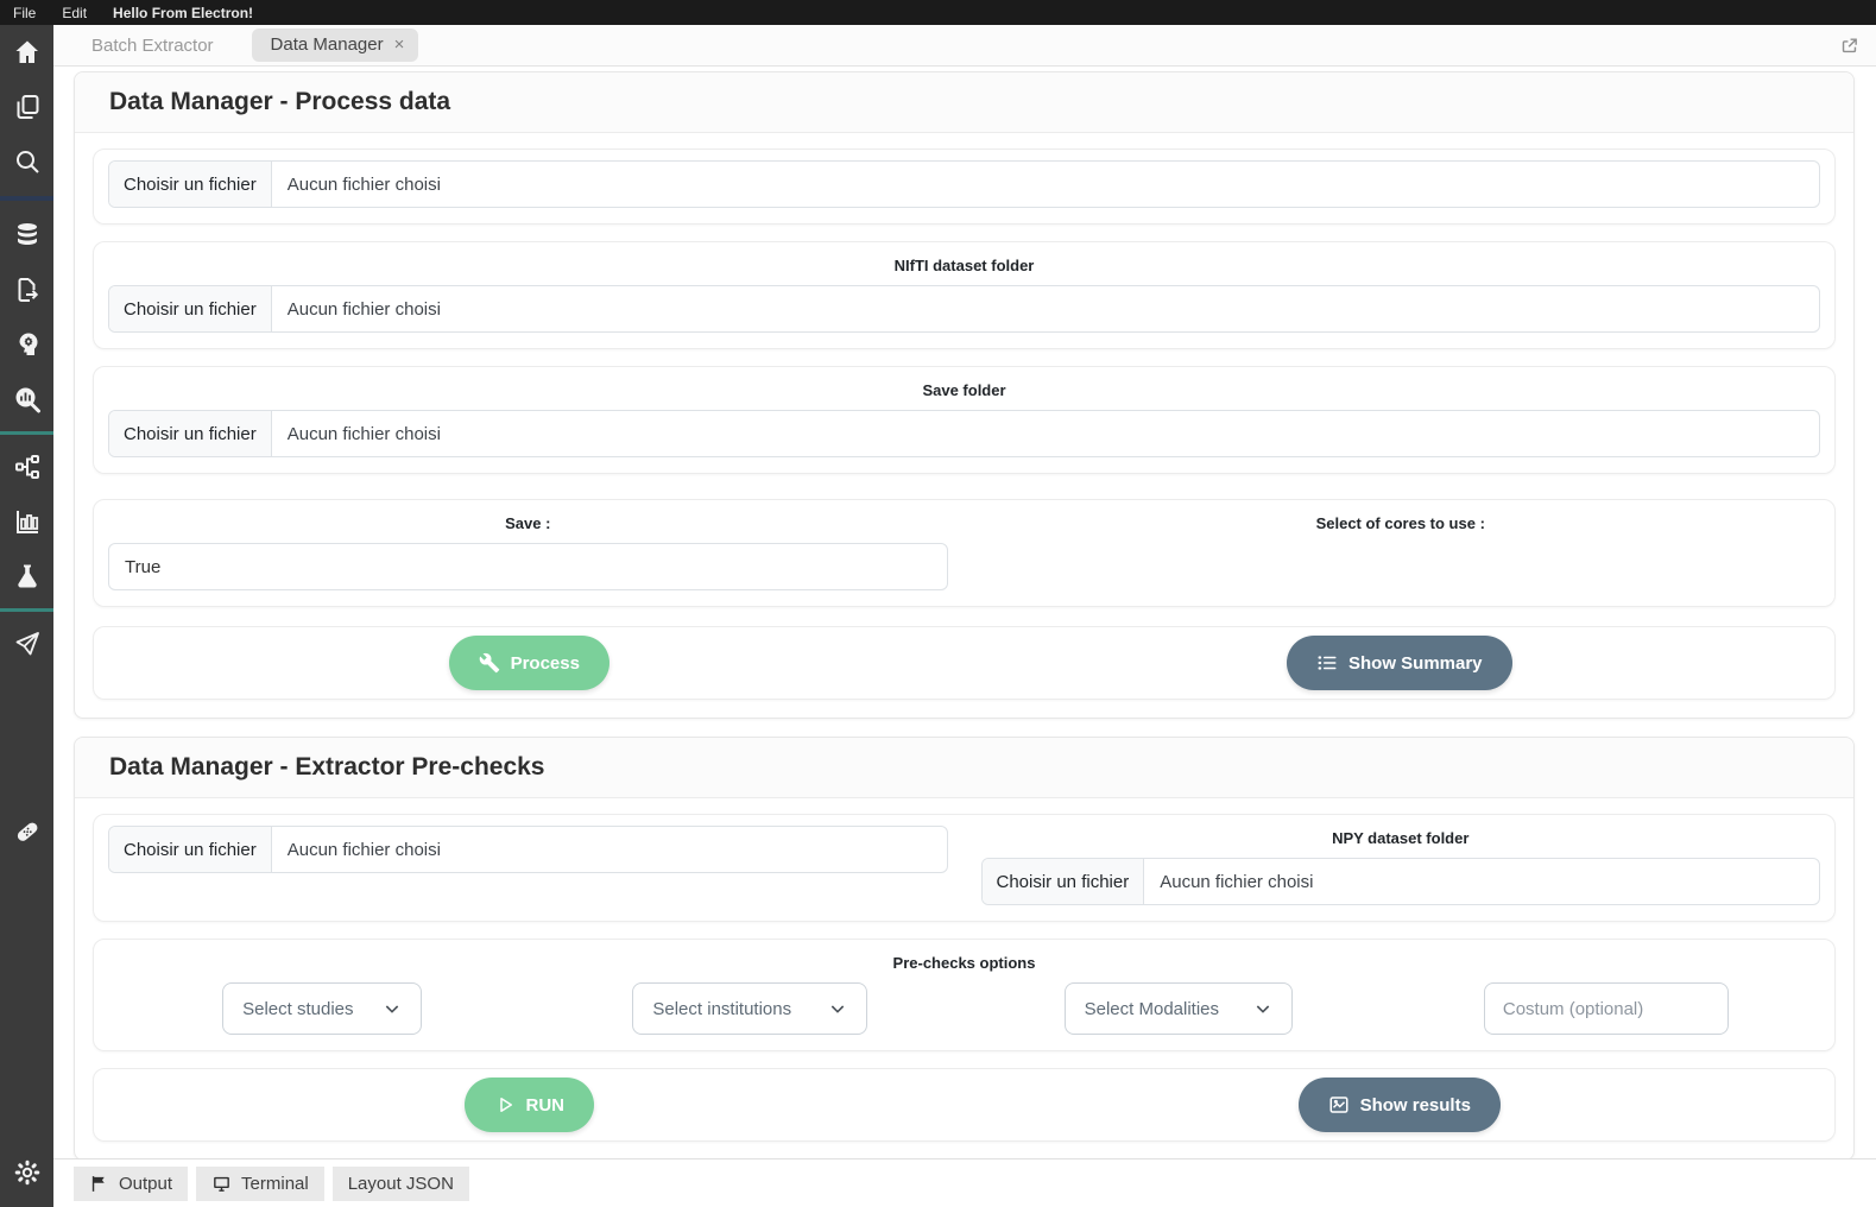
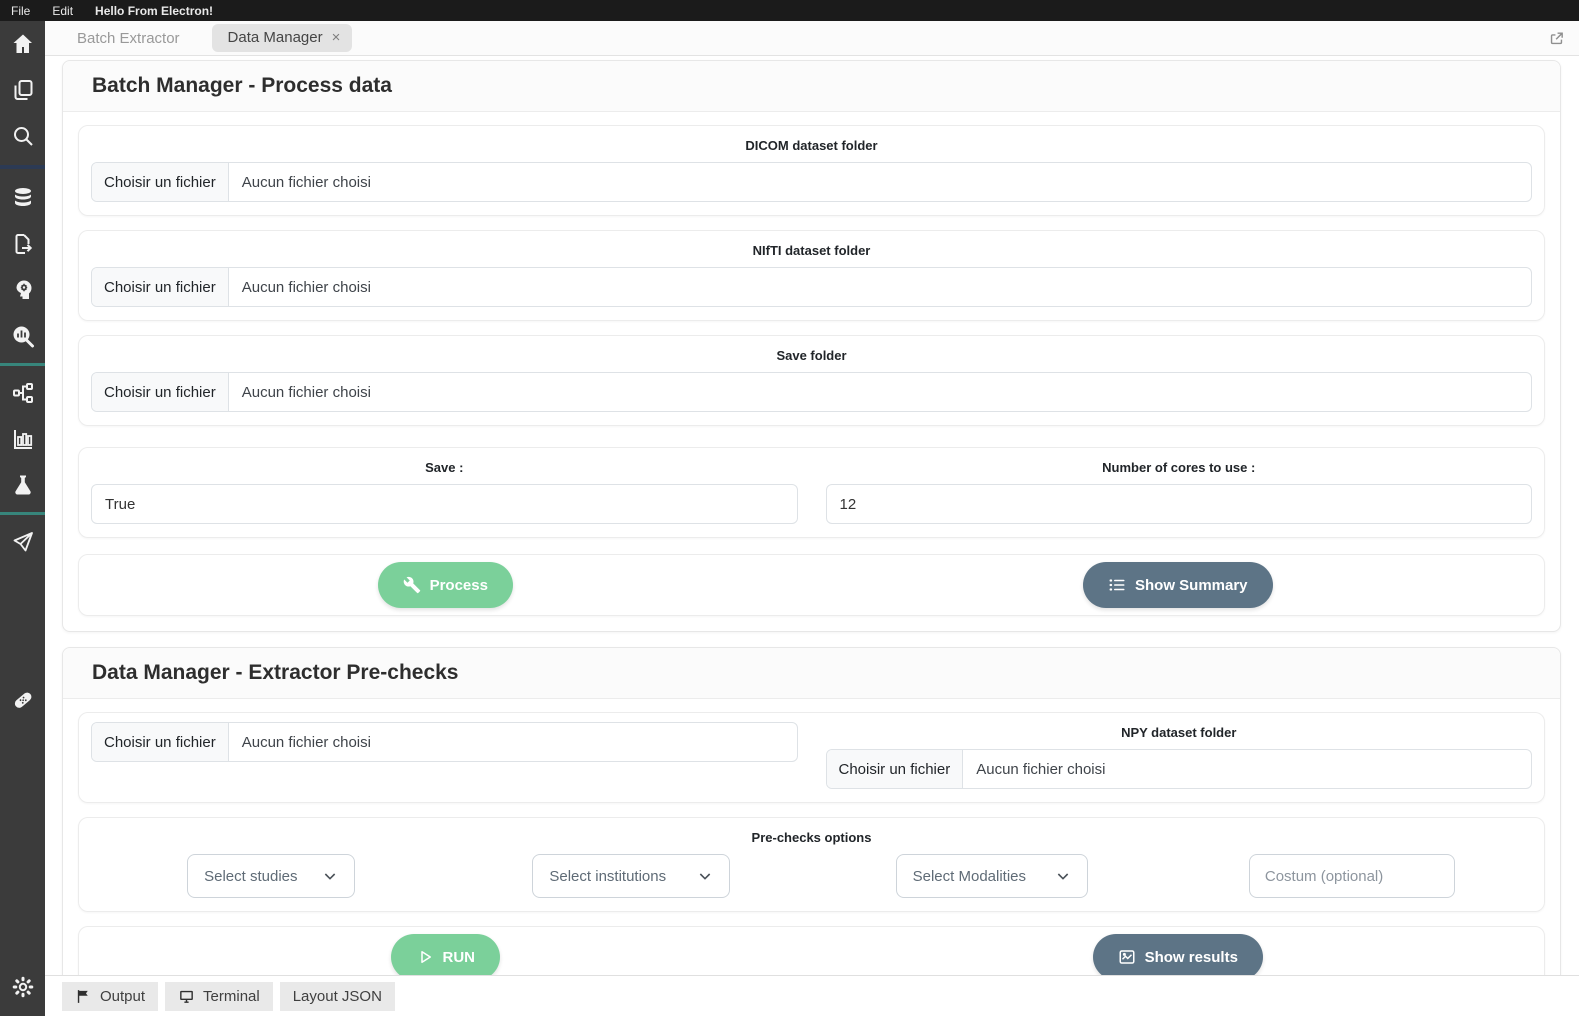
  File
  Edit
  Hello From Electron!
  Batch Extractor
  Data Manager
  ×
- Data Manager - Process data
+ Batch Manager - Process data
+ DICOM dataset folder
  Choisir un fichier
  Aucun fichier choisi
  NIfTI dataset folder
  Choisir un fichier
  Aucun fichier choisi
  Save folder
  Choisir un fichier
  Aucun fichier choisi
  Save :
  True
- Select of cores to use :
+ Number of cores to use :
+ 12
  Process
  Show Summary
  Data Manager - Extractor Pre-checks
  Choisir un fichier
  Aucun fichier choisi
  NPY dataset folder
  Choisir un fichier
  Aucun fichier choisi
  Pre-checks options
  Select studies
  Select institutions
  Select Modalities
  Costum (optional)
  RUN
  Show results
  Output
  Terminal
  Layout JSON
